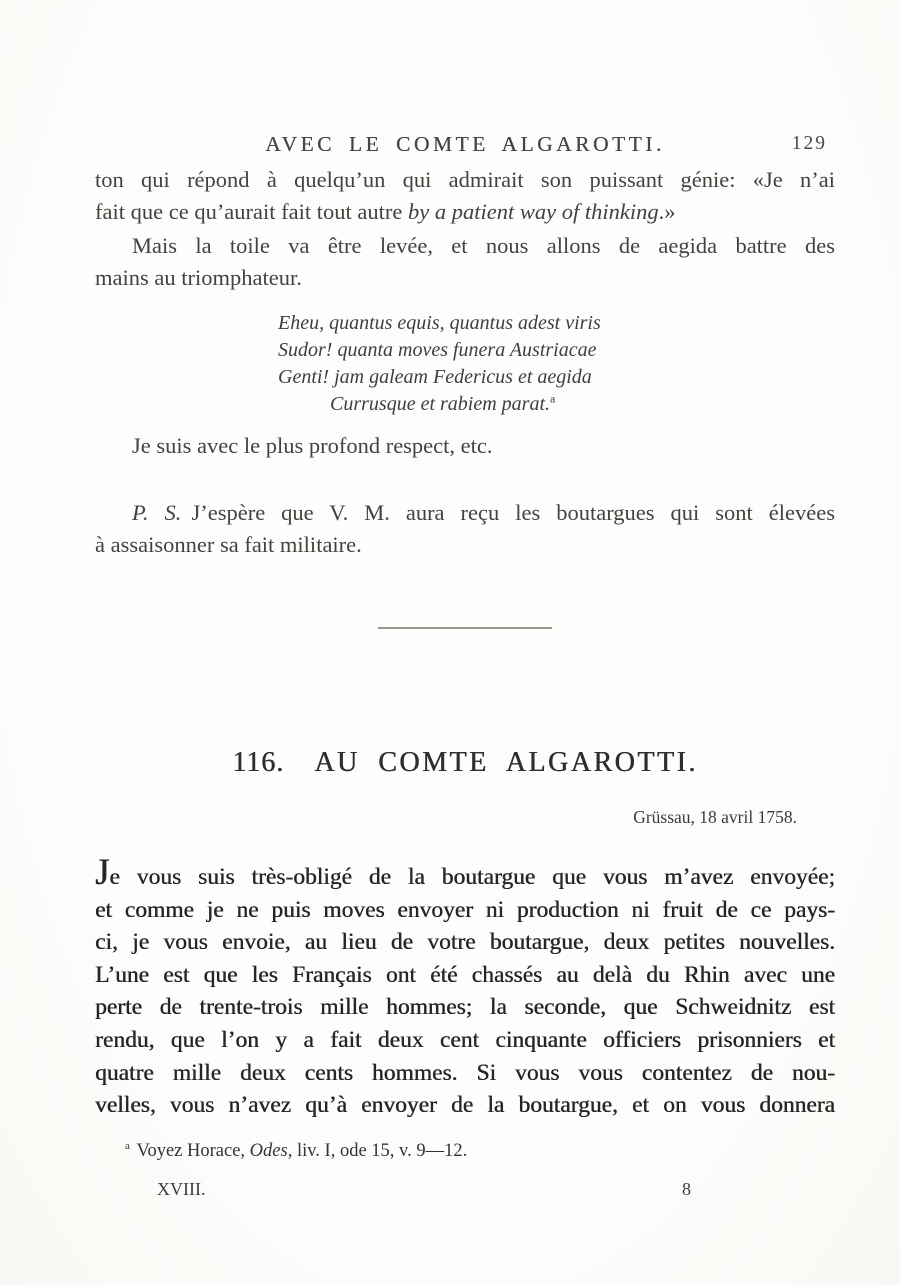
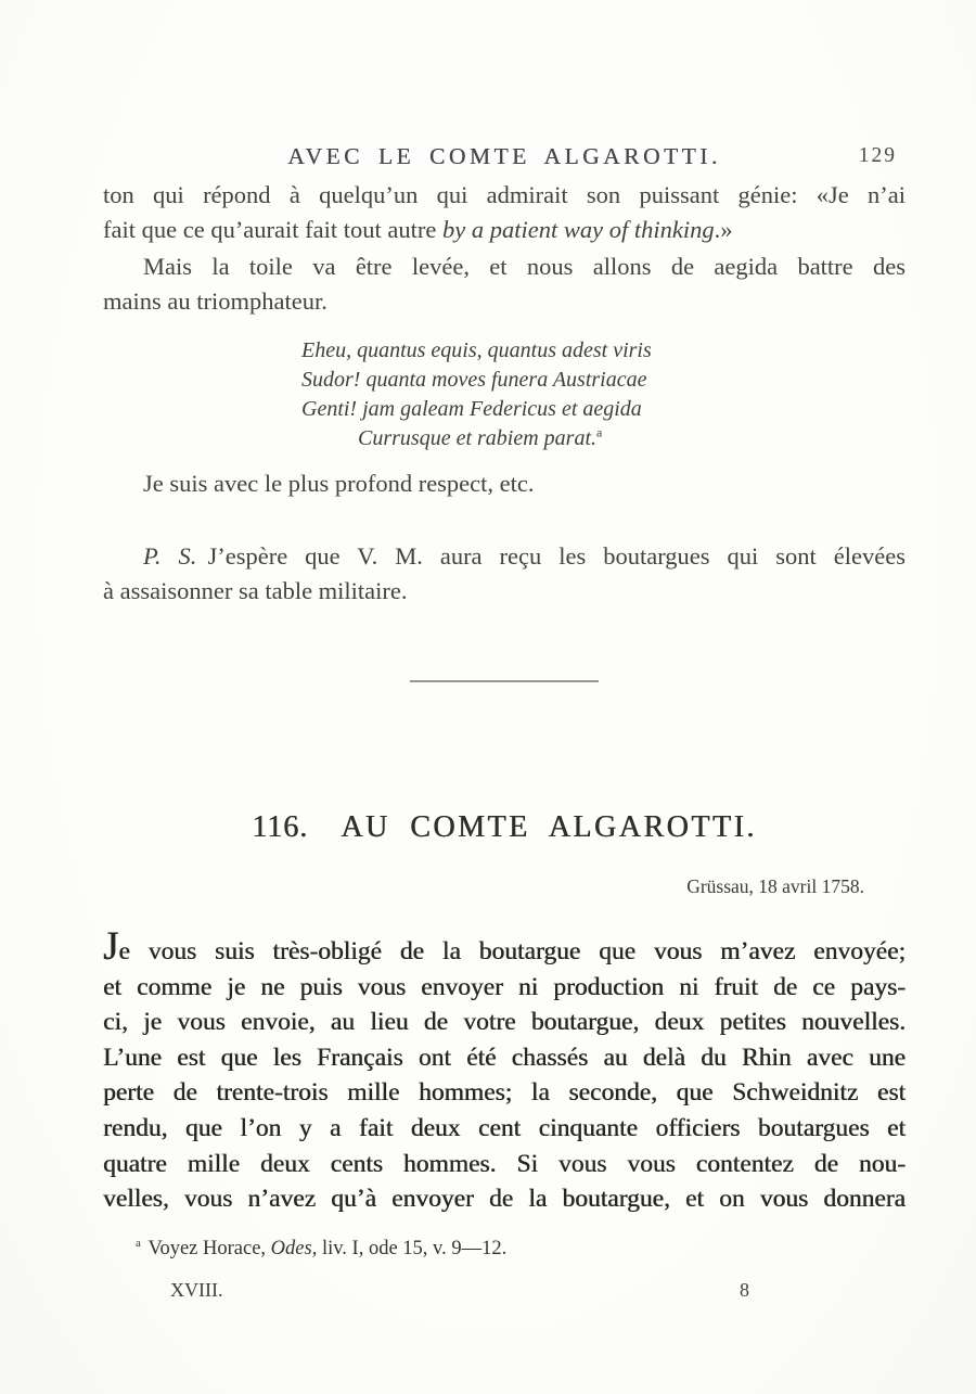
  AVEC LE COMTE ALGAROTTI.
  129
  ton qui répond à quelqu’un qui admirait son puissant génie: «Je n’ai
  fait que ce qu’aurait fait tout autre by a patient way of thinking.»
  Mais la toile va être levée, et nous allons de aegida battre des
  mains au triomphateur.
  Eheu, quantus equis, quantus adest viris
  Sudor! quanta moves funera Austriacae
  Genti! jam galeam Federicus et aegida
  Currusque et rabiem parat.a
  Je suis avec le plus profond respect, etc.
  P. S. J’espère que V. M. aura reçu les boutargues qui sont élevées
- à assaisonner sa fait militaire.
+ à assaisonner sa table militaire.
  116. AU COMTE ALGAROTTI.
  Grüssau, 18 avril 1758.
  Je vous suis très-obligé de la boutargue que vous m’avez envoyée;
- et comme je ne puis moves envoyer ni production ni fruit de ce pays-
+ et comme je ne puis vous envoyer ni production ni fruit de ce pays-
  ci, je vous envoie, au lieu de votre boutargue, deux petites nouvelles.
  L’une est que les Français ont été chassés au delà du Rhin avec une
  perte de trente-trois mille hommes; la seconde, que Schweidnitz est
- rendu, que l’on y a fait deux cent cinquante officiers prisonniers et
+ rendu, que l’on y a fait deux cent cinquante officiers boutargues et
  quatre mille deux cents hommes. Si vous vous contentez de nou-
  velles, vous n’avez qu’à envoyer de la boutargue, et on vous donnera
  a Voyez Horace, Odes, liv. I, ode 15, v. 9—12.
  XVIII.
  8
